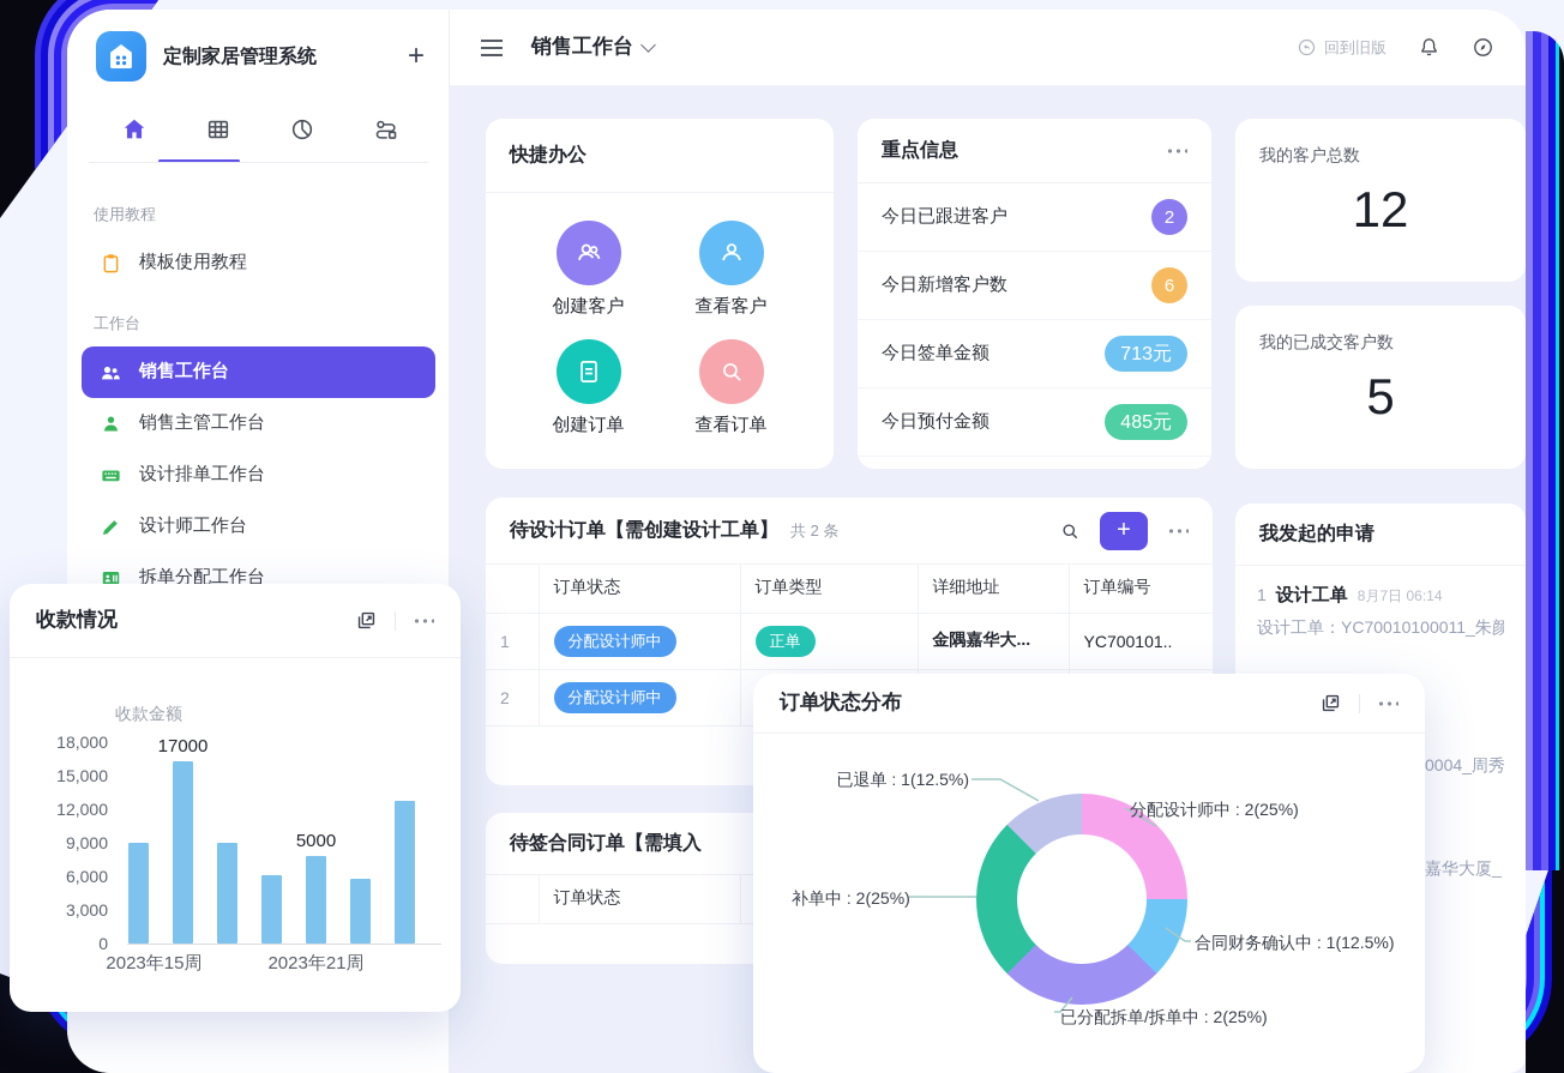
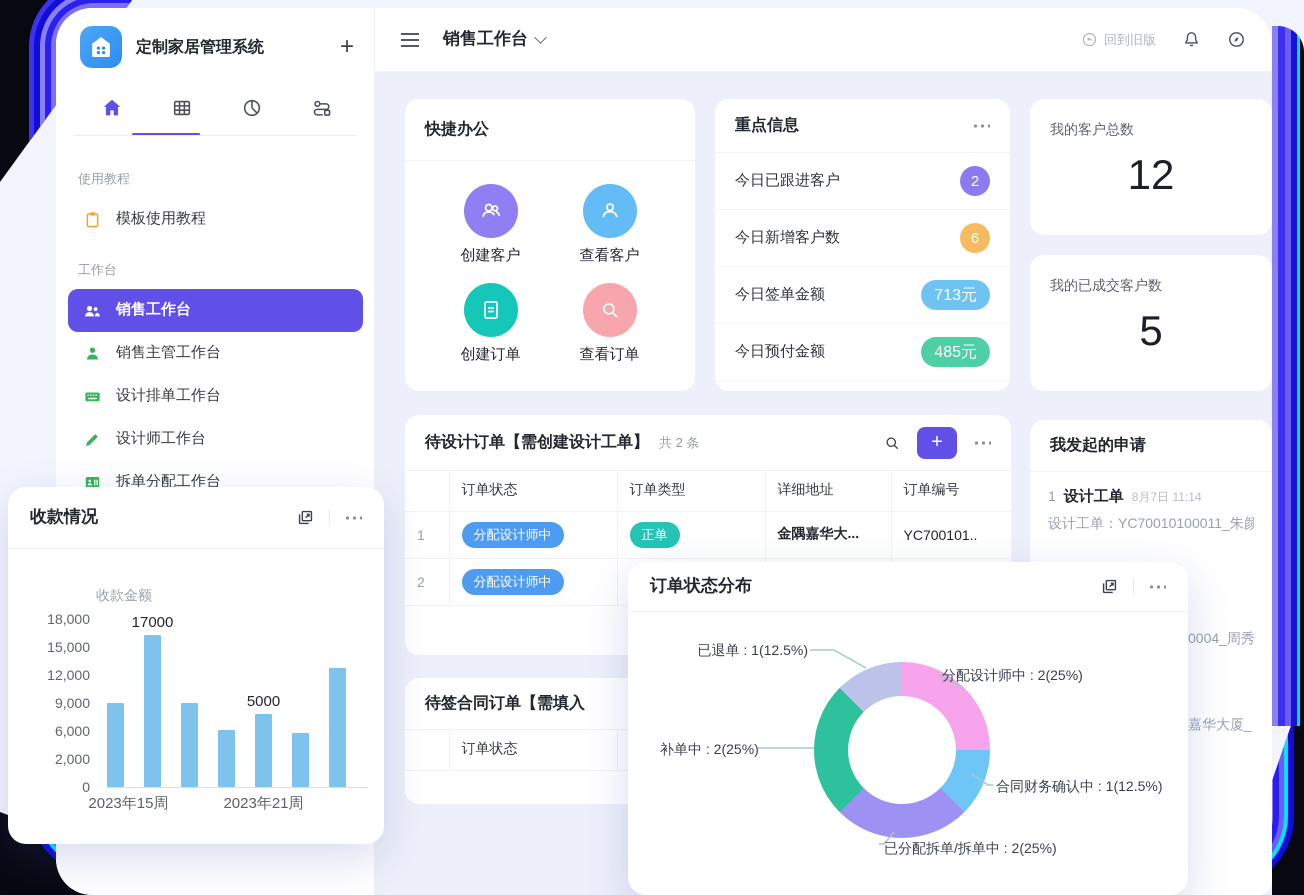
  定制家居管理系统
  +
  使用教程
  模板使用教程
  工作台
  销售工作台
  销售主管工作台
  设计排单工作台
  设计师工作台
  拆单分配工作台
  销售工作台
  回到旧版
  快捷办公
  创建客户
  查看客户
  创建订单
  查看订单
  重点信息
  今日已跟进客户
  2
  今日新增客户数
  6
  今日签单金额
  713元
  今日预付金额
  485元
  我的客户总数
  12
  我的已成交客户数
  5
  待设计订单【需创建设计工单】
  共 2 条
  +
  	订单状态	订单类型	详细地址	订单编号
  1	分配设计师中	正单	金隅嘉华大...	YC700101..
  2	分配设计师中
  我发起的申请
  1
  设计工单
- 8月7日 06:14
+ 8月7日 11:14
  设计工单：YC70010100011_朱颜
  0004_周秀
  嘉华大厦_
  待签合同订单【需填入
  	订单状态
  收款情况
  收款金额
  18,000
  15,000
  12,000
  9,000
  6,000
- 3,000
+ 2,000
  0
  17000
  5000
  2023年15周
  2023年21周
  订单状态分布
  已退单 : 1(12.5%)
  分配设计师中 : 2(25%)
  补单中 : 2(25%)
  合同财务确认中 : 1(12.5%)
  已分配拆单/拆单中 : 2(25%)
